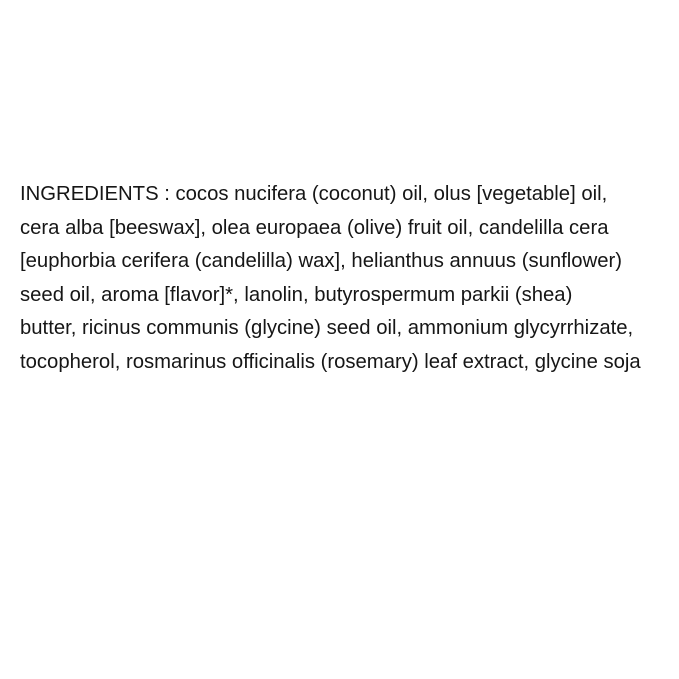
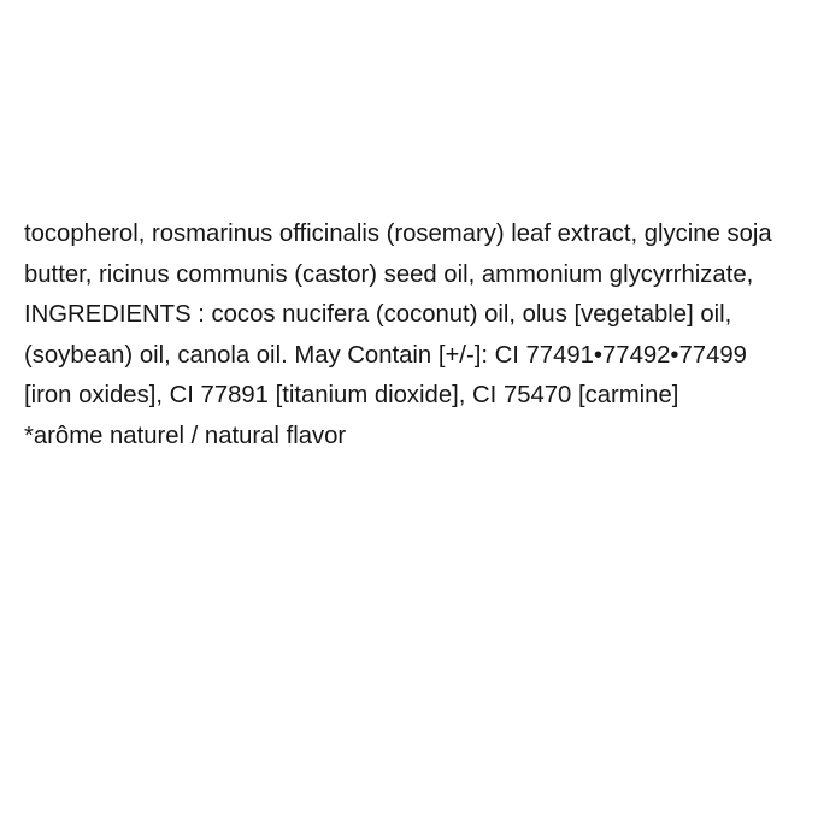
- INGREDIENTS : cocos nucifera (coconut) oil, olus [vegetable] oil,
+ tocopherol, rosmarinus officinalis (rosemary) leaf extract, glycine soja
- cera alba [beeswax], olea europaea (olive) fruit oil, candelilla cera
- [euphorbia cerifera (candelilla) wax], helianthus annuus (sunflower)
- seed oil, aroma [flavor]*, lanolin, butyrospermum parkii (shea)
- butter, ricinus communis (glycine) seed oil, ammonium glycyrrhizate,
+ butter, ricinus communis (castor) seed oil, ammonium glycyrrhizate,
- tocopherol, rosmarinus officinalis (rosemary) leaf extract, glycine soja
+ INGREDIENTS : cocos nucifera (coconut) oil, olus [vegetable] oil,
+ (soybean) oil, canola oil. May Contain [+/-]: CI 77491•77492•77499
+ [iron oxides], CI 77891 [titanium dioxide], CI 75470 [carmine]
+ *arôme naturel / natural flavor
